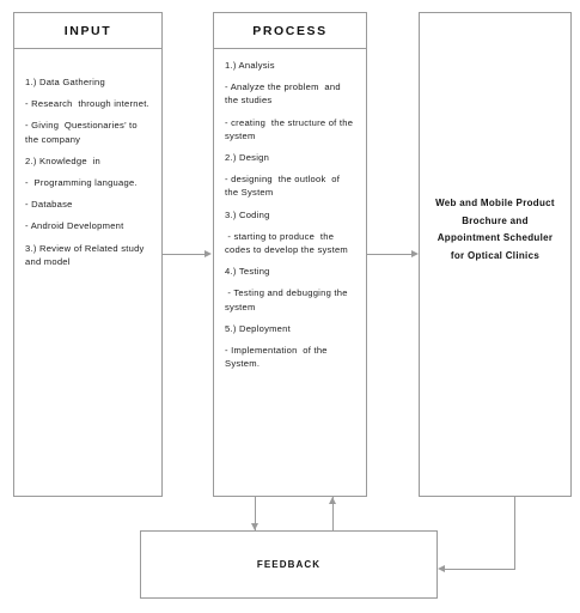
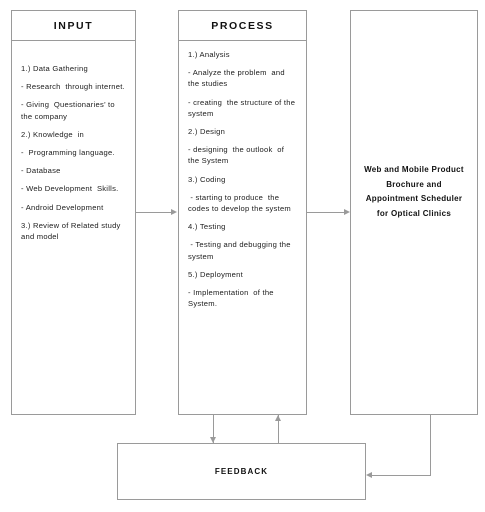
  INPUT
  1.) Data Gathering
  - Research through internet.
  - Giving Questionaries’ to the company
  2.) Knowledge in
  - Programming language.
  - Database
+ - Web Development Skills.
  - Android Development
  3.) Review of Related study and model
  PROCESS
  1.) Analysis
  - Analyze the problem and the studies
  - creating the structure of the system
  2.) Design
  - designing the outlook of the System
  3.) Coding
  - starting to produce the codes to develop the system
  4.) Testing
  - Testing and debugging the system
  5.) Deployment
  - Implementation of the System.
  Web and Mobile Product Brochure and Appointment Scheduler for Optical Clinics
  FEEDBACK
